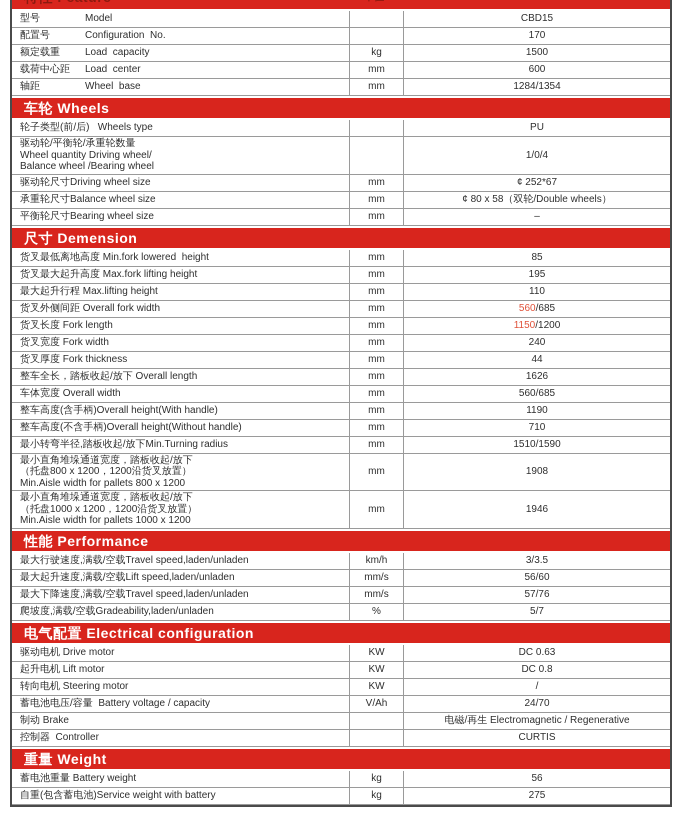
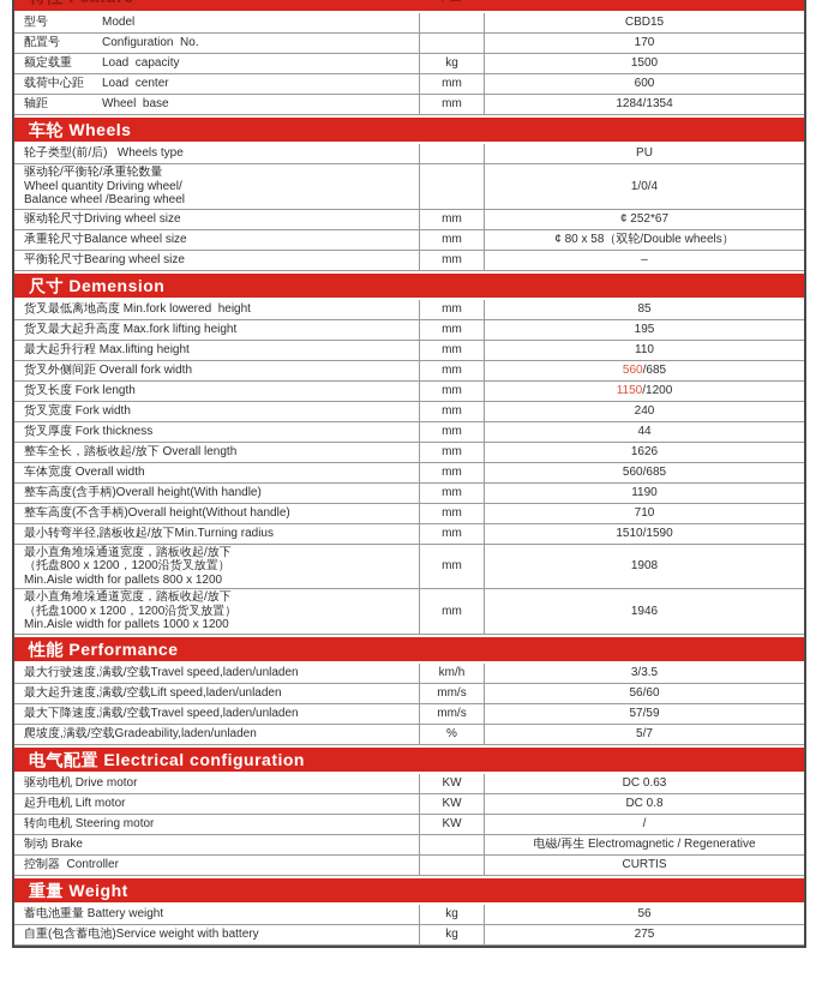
  型号
  Model
  CBD15
  配置号
  Configuration No.
  170
  额定载重
  Load capacity
  kg
  1500
  载荷中心距
  Load center
  mm
  600
  轴距
  Wheel base
  mm
  1284/1354
  车轮 Wheels
  轮子类型(前/后) Wheels type
  PU
  驱动轮/平衡轮/承重轮数量
  Wheel quantity Driving wheel/
  Balance wheel /Bearing wheel
  1/0/4
  驱动轮尺寸Driving wheel size
  mm
  ¢ 252*67
  承重轮尺寸Balance wheel size
  mm
  ¢ 80 x 58（双轮/Double wheels）
  平衡轮尺寸Bearing wheel size
  mm
  –
  尺寸 Demension
  货叉最低离地高度 Min.fork lowered height
  mm
  85
  货叉最大起升高度 Max.fork lifting height
  mm
  195
  最大起升行程 Max.lifting height
  mm
  110
  货叉外侧间距 Overall fork width
  mm
  560
  /685
  货叉长度 Fork length
  mm
  1150
  /1200
  货叉宽度 Fork width
  mm
  240
  货叉厚度 Fork thickness
  mm
  44
  整车全长，踏板收起/放下 Overall length
  mm
  1626
  车体宽度 Overall width
  mm
  560/685
  整车高度(含手柄)Overall height(With handle)
  mm
  1190
  整车高度(不含手柄)Overall height(Without handle)
  mm
  710
  最小转弯半径,踏板收起/放下Min.Turning radius
  mm
  1510/1590
  最小直角堆垛通道宽度，踏板收起/放下
  （托盘800 x 1200，1200沿货叉放置）
  Min.Aisle width for pallets 800 x 1200
  mm
  1908
  最小直角堆垛通道宽度，踏板收起/放下
  （托盘1000 x 1200，1200沿货叉放置）
  Min.Aisle width for pallets 1000 x 1200
  mm
  1946
  性能 Performance
  最大行驶速度,满载/空载Travel speed,laden/unladen
  km/h
  3/3.5
  最大起升速度,满载/空载Lift speed,laden/unladen
  mm/s
  56/60
  最大下降速度,满载/空载Travel speed,laden/unladen
  mm/s
- 57/76
+ 57/59
  爬坡度,满载/空载Gradeability,laden/unladen
  %
  5/7
  电气配置 Electrical configuration
  驱动电机 Drive motor
  KW
  DC 0.63
  起升电机 Lift motor
  KW
  DC 0.8
  转向电机 Steering motor
  KW
  /
- 蓄电池电压/容量 Battery voltage / capacity
- V/Ah
- 24/70
  制动 Brake
  电磁/再生 Electromagnetic / Regenerative
  控制器 Controller
  CURTIS
  重量 Weight
  蓄电池重量 Battery weight
  kg
  56
  自重(包含蓄电池)Service weight with battery
  kg
  275
